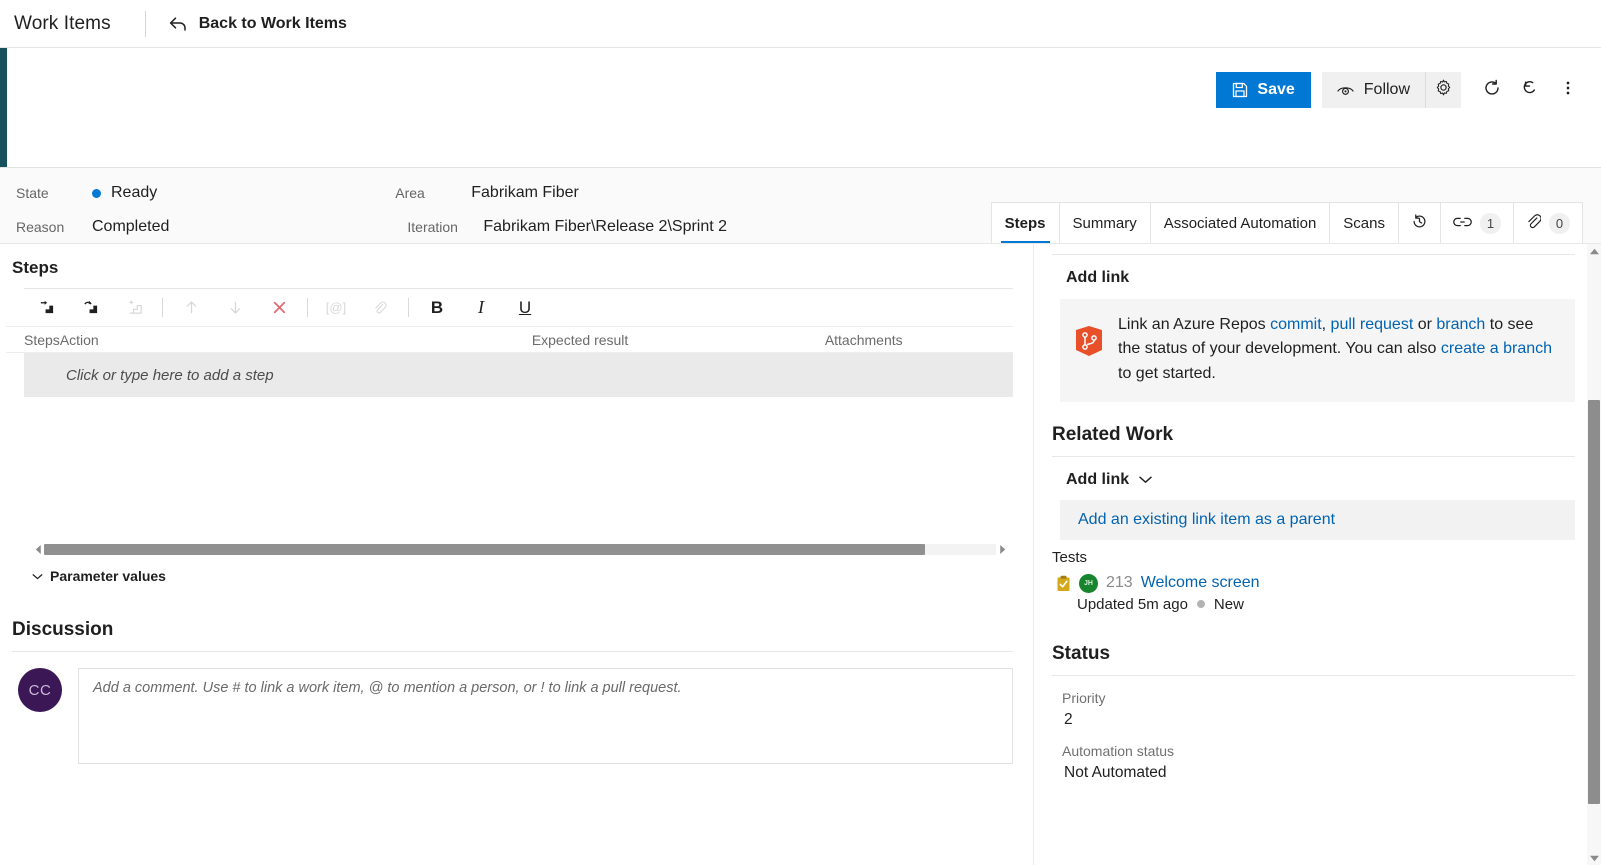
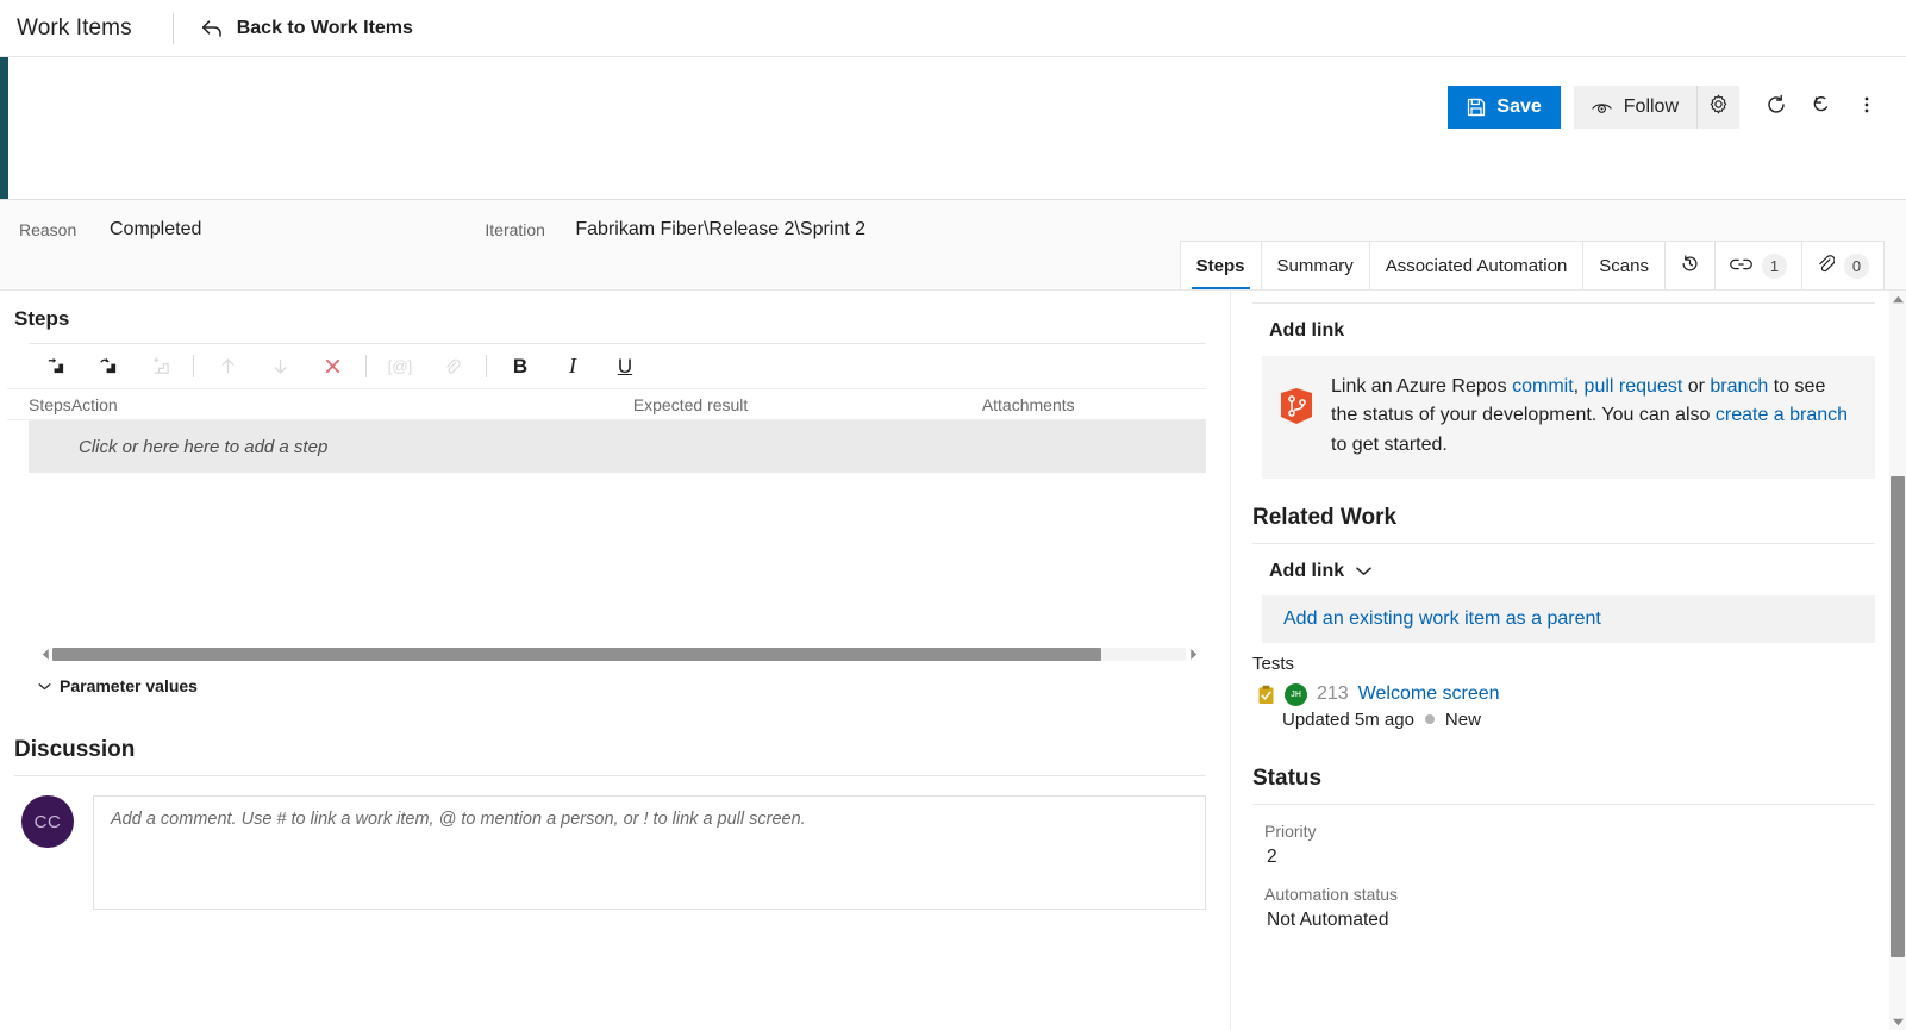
  Work Items
  Back to Work Items
  Save
  Follow
- State
- Ready
- Area
- Fabrikam Fiber
  Reason
  Completed
  Iteration
  Fabrikam Fiber\Release 2\Sprint 2
  Steps
  Summary
  Associated Automation
  Scans
  1
  0
  Steps
  [@]
  B
  I
  U
  Steps
  Action
  Expected result
  Attachments
- Click or type here to add a step
+ Click or here here to add a step
  Parameter values
  Discussion
  CC
- Add a comment. Use # to link a work item, @ to mention a person, or ! to link a pull request.
+ Add a comment. Use # to link a work item, @ to mention a person, or ! to link a pull screen.
  Add link
  Link an Azure Repos commit, pull request or branch to see the status of your development. You can also create a branch to get started.
  Related Work
  Add link
- Add an existing link item as a parent
+ Add an existing work item as a parent
  Tests
  213
  Welcome screen
  Updated 5m ago
  New
  Status
  Priority
  2
  Automation status
  Not Automated
